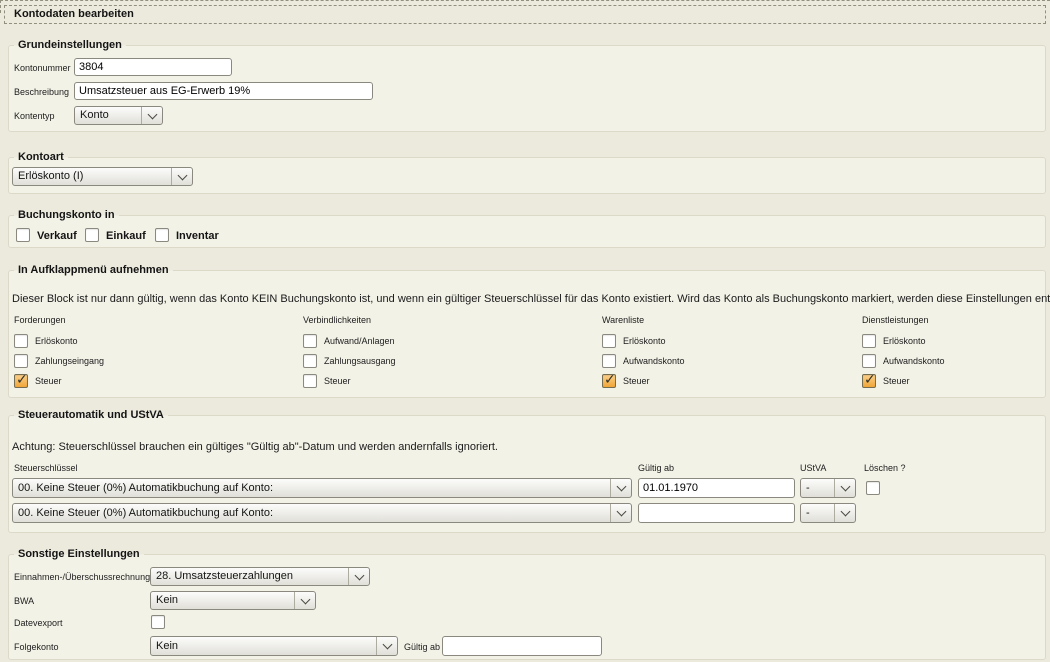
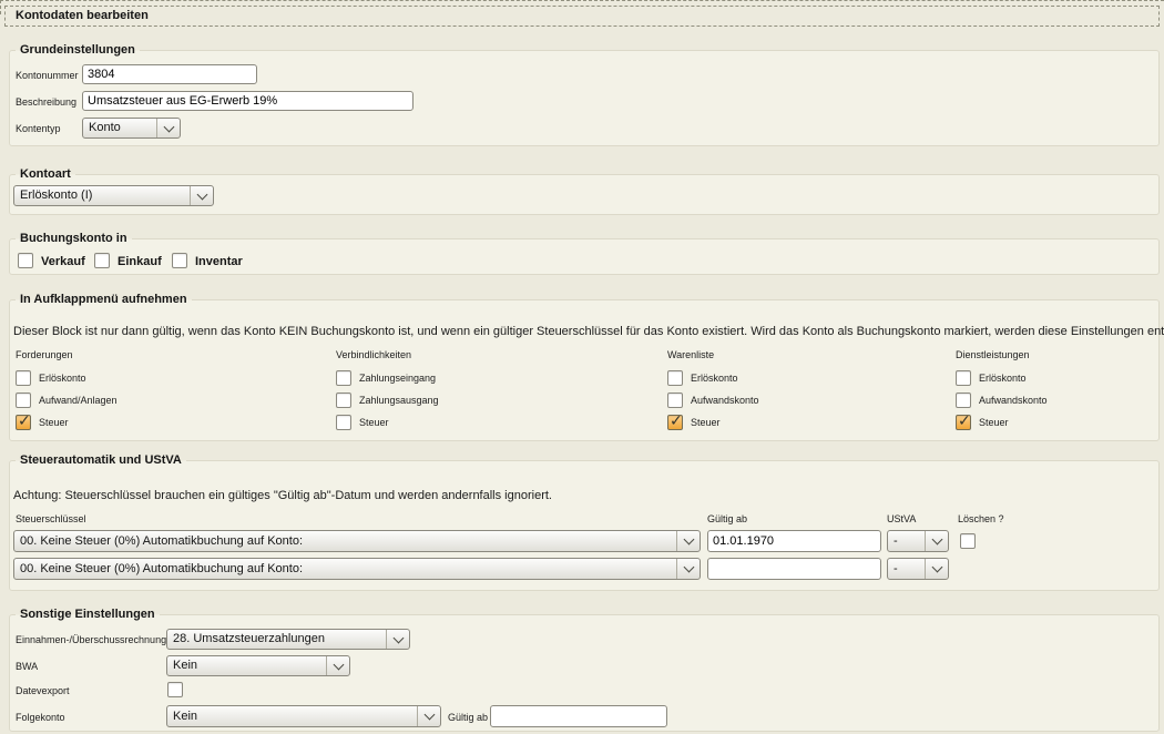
  Kontodaten bearbeiten
  Grundeinstellungen
  Kontonummer
  3804
  Beschreibung
  Umsatzsteuer aus EG-Erwerb 19%
  Kontentyp
  Konto
  Kontoart
  Erlöskonto (I)
  Buchungskonto in
  Verkauf
  Einkauf
  Inventar
  In Aufklappmenü aufnehmen
  Dieser Block ist nur dann gültig, wenn das Konto KEIN Buchungskonto ist, und wenn ein gültiger Steuerschlüssel für das Konto existiert. Wird das Konto als Buchungskonto markiert, werden diese Einstellungen ent
  Forderungen
  Erlöskonto
- Zahlungseingang
+ Aufwand/Anlagen
  Steuer
  Verbindlichkeiten
- Aufwand/Anlagen
+ Zahlungseingang
  Zahlungsausgang
  Steuer
  Warenliste
  Erlöskonto
  Aufwandskonto
  Steuer
  Dienstleistungen
  Erlöskonto
  Aufwandskonto
  Steuer
  Steuerautomatik und UStVA
  Achtung: Steuerschlüssel brauchen ein gültiges "Gültig ab"-Datum und werden andernfalls ignoriert.
  Steuerschlüssel
  Gültig ab
  UStVA
  Löschen ?
  00. Keine Steuer (0%) Automatikbuchung auf Konto:
  01.01.1970
  -
  00. Keine Steuer (0%) Automatikbuchung auf Konto:
  -
  Sonstige Einstellungen
  Einnahmen-/Überschussrechnung
  28. Umsatzsteuerzahlungen
  BWA
  Kein
  Datevexport
  Folgekonto
  Kein
  Gültig ab
